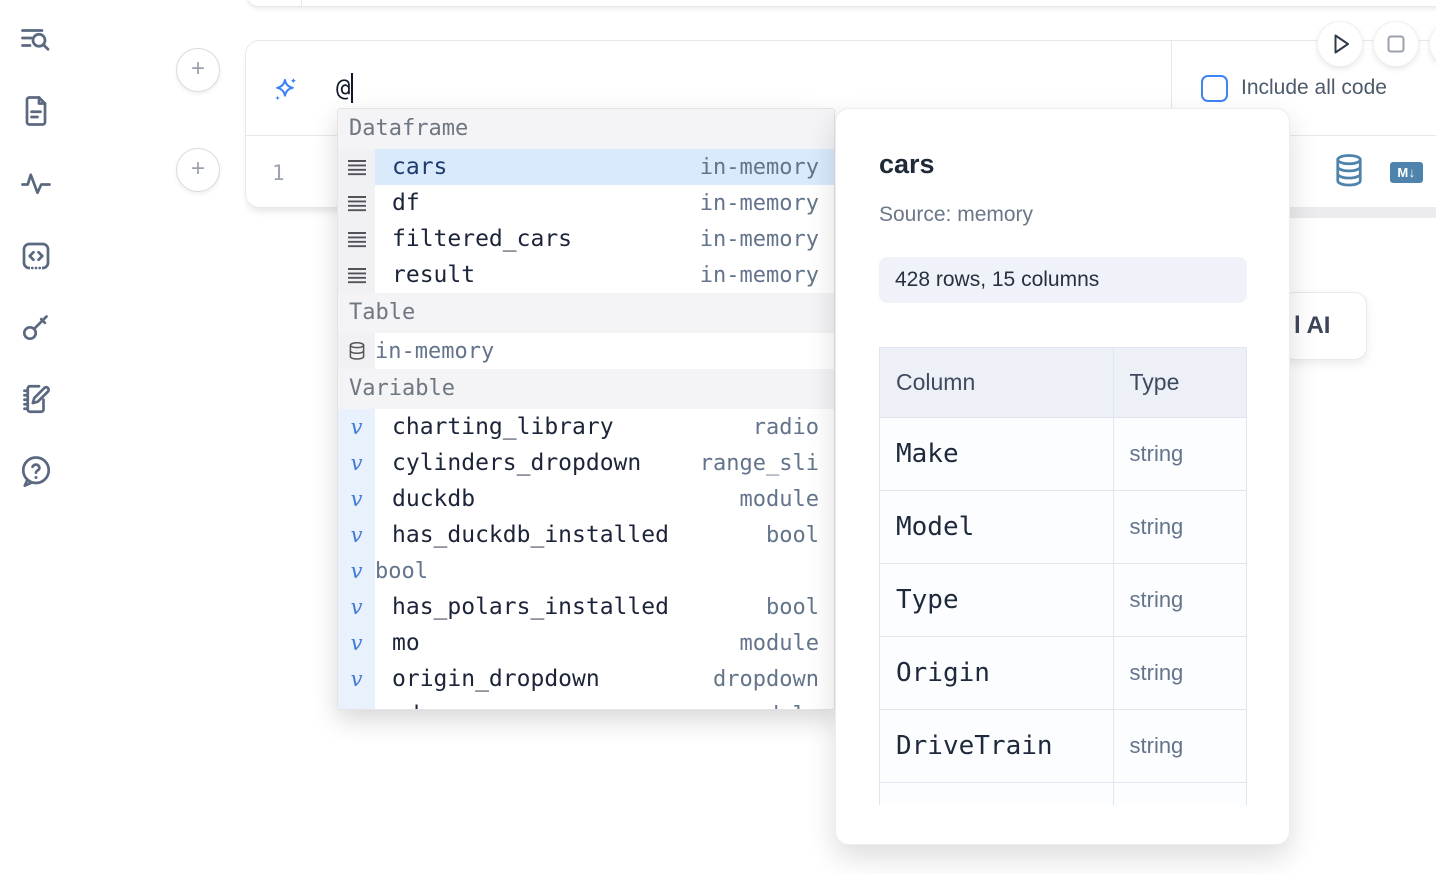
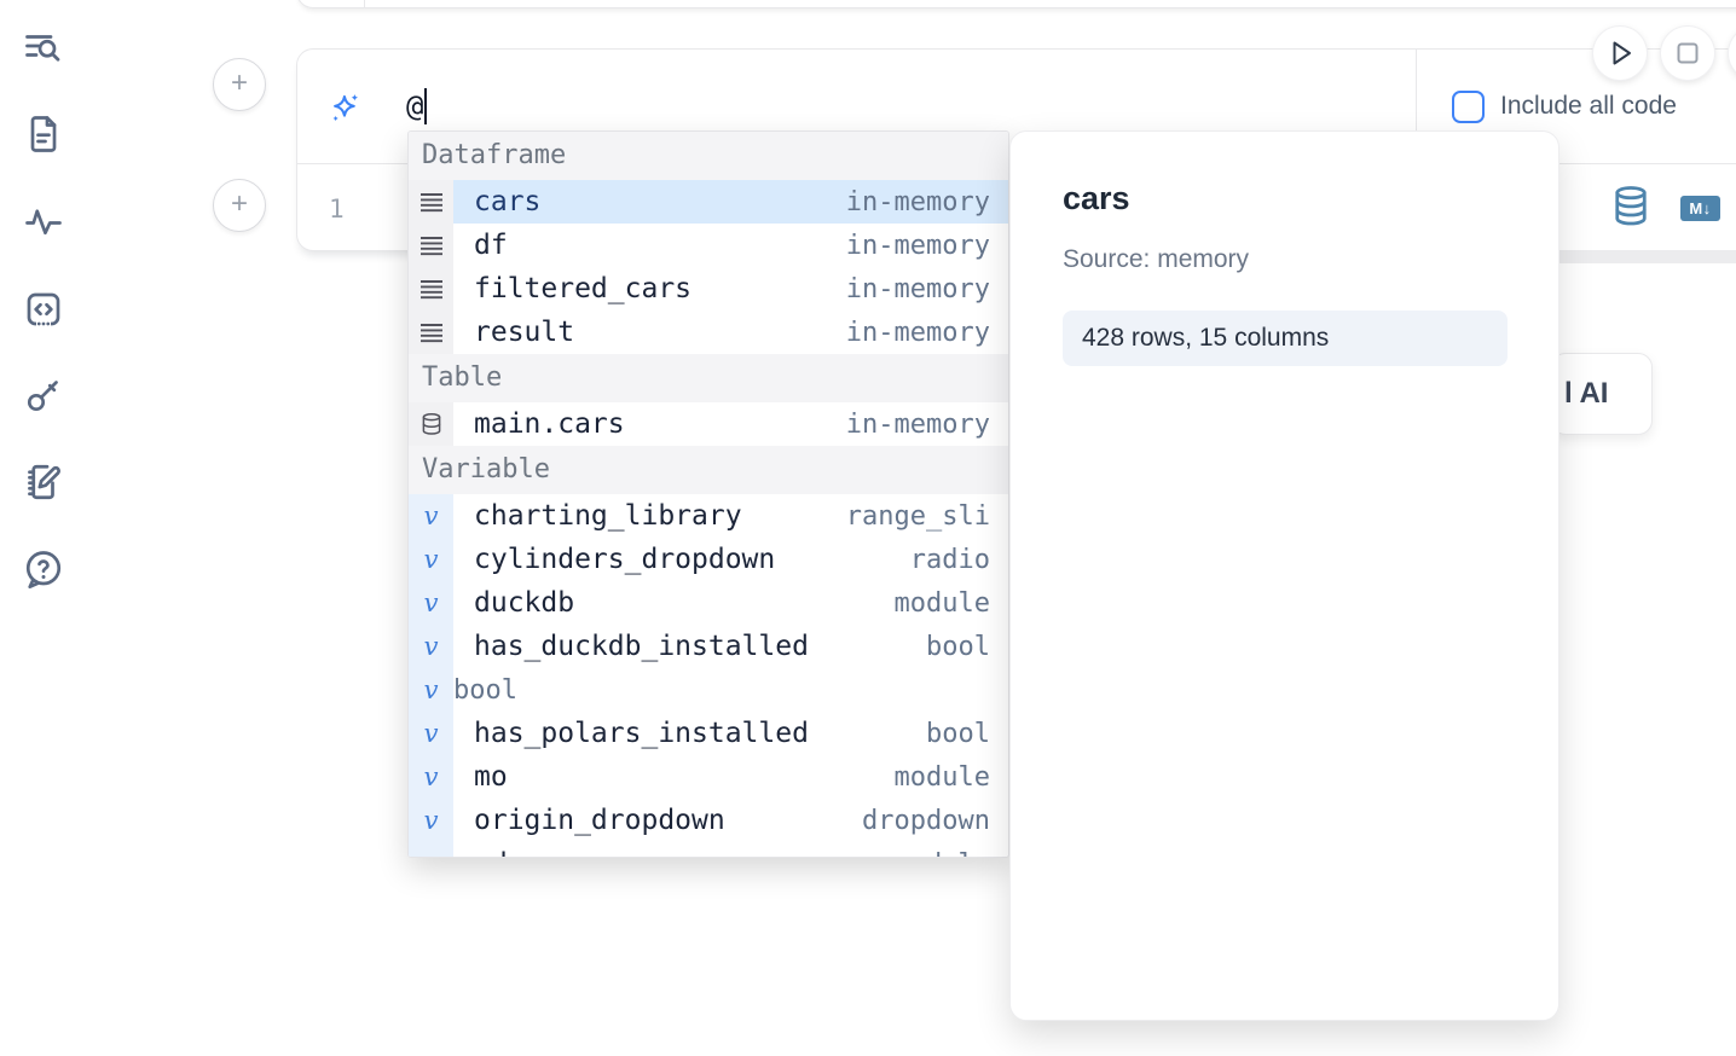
  +
  +
  @
  Include all code
  1
  M↓
  l AI
  Dataframe
  cars
  in-memory
  df
  in-memory
  filtered_cars
  in-memory
  result
  in-memory
  Table
+ main.cars
  in-memory
  Variable
  v
  charting_library
- radio
+ range_sli
  v
  cylinders_dropdown
- range_sli
+ radio
  v
  duckdb
  module
  v
  has_duckdb_installed
  bool
  v
  bool
  v
  has_polars_installed
  bool
  v
  mo
  module
  v
  origin_dropdown
  dropdown
  cars
  Source: memory
  428 rows, 15 columns
- Column	Type
- Make	string
- Model	string
- Type	string
- Origin	string
- DriveTrain	string
